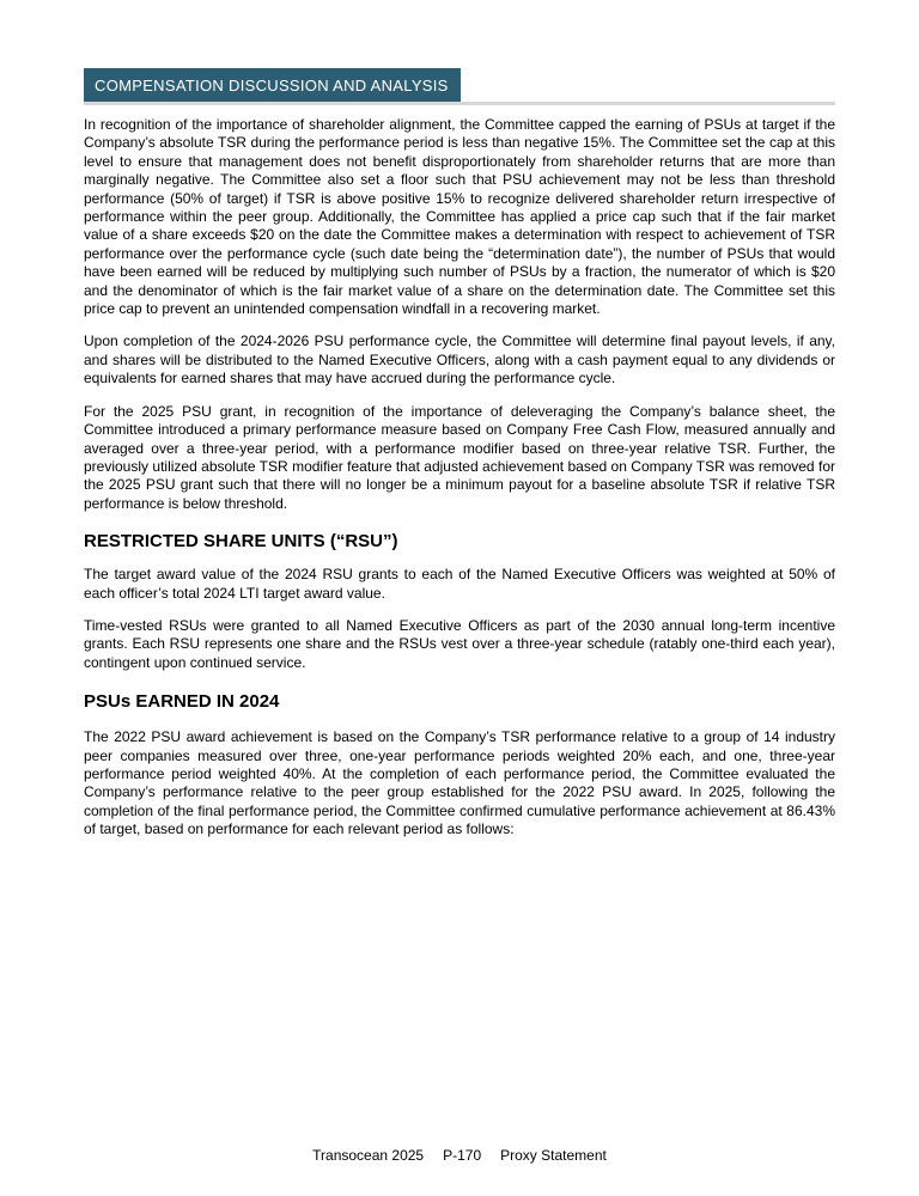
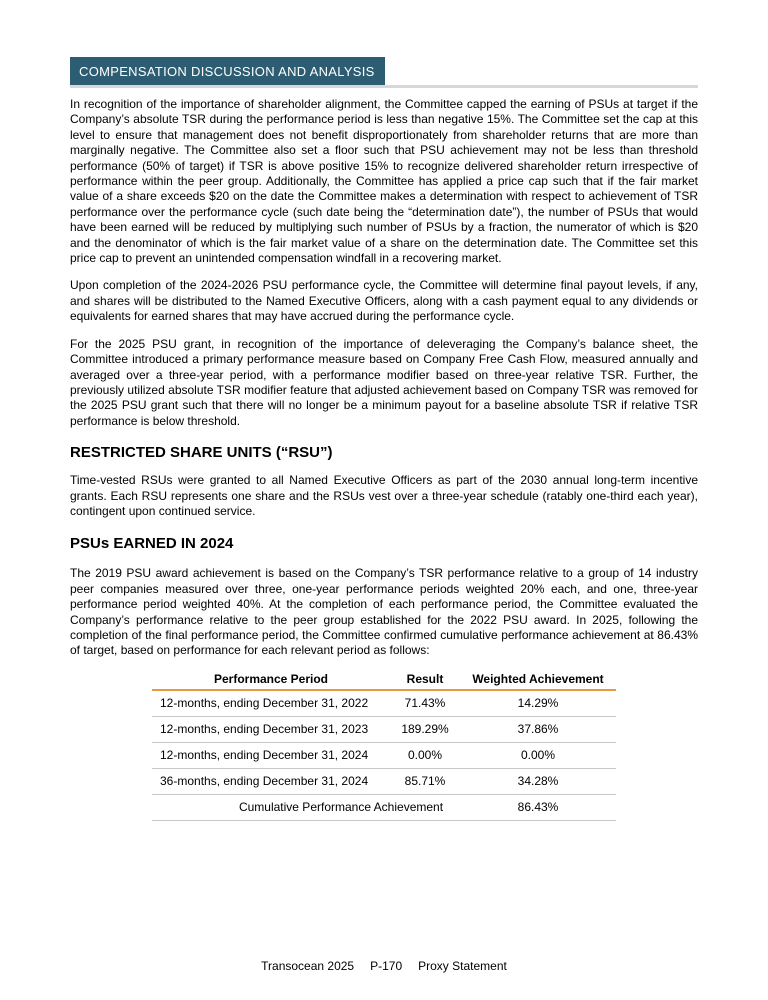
  COMPENSATION DISCUSSION AND ANALYSIS
  In recognition of the importance of shareholder alignment, the Committee capped the earning of PSUs at target if the Company’s absolute TSR during the performance period is less than negative 15%. The Committee set the cap at this level to ensure that management does not benefit disproportionately from shareholder returns that are more than marginally negative. The Committee also set a floor such that PSU achievement may not be less than threshold performance (50% of target) if TSR is above positive 15% to recognize delivered shareholder return irrespective of performance within the peer group. Additionally, the Committee has applied a price cap such that if the fair market value of a share exceeds $20 on the date the Committee makes a determination with respect to achievement of TSR performance over the performance cycle (such date being the “determination date”), the number of PSUs that would have been earned will be reduced by multiplying such number of PSUs by a fraction, the numerator of which is $20 and the denominator of which is the fair market value of a share on the determination date. The Committee set this price cap to prevent an unintended compensation windfall in a recovering market.
  Upon completion of the 2024-2026 PSU performance cycle, the Committee will determine final payout levels, if any, and shares will be distributed to the Named Executive Officers, along with a cash payment equal to any dividends or equivalents for earned shares that may have accrued during the performance cycle.
  For the 2025 PSU grant, in recognition of the importance of deleveraging the Company’s balance sheet, the Committee introduced a primary performance measure based on Company Free Cash Flow, measured annually and averaged over a three-year period, with a performance modifier based on three-year relative TSR. Further, the previously utilized absolute TSR modifier feature that adjusted achievement based on Company TSR was removed for the 2025 PSU grant such that there will no longer be a minimum payout for a baseline absolute TSR if relative TSR performance is below threshold.
  RESTRICTED SHARE UNITS (“RSU”)
- The target award value of the 2024 RSU grants to each of the Named Executive Officers was weighted at 50% of each officer’s total 2024 LTI target award value.
  Time-vested RSUs were granted to all Named Executive Officers as part of the 2030 annual long-term incentive grants. Each RSU represents one share and the RSUs vest over a three-year schedule (ratably one-third each year), contingent upon continued service.
  PSUs EARNED IN 2024
- The 2022 PSU award achievement is based on the Company’s TSR performance relative to a group of 14 industry peer companies measured over three, one-year performance periods weighted 20% each, and one, three-year performance period weighted 40%. At the completion of each performance period, the Committee evaluated the Company’s performance relative to the peer group established for the 2022 PSU award. In 2025, following the completion of the final performance period, the Committee confirmed cumulative performance achievement at 86.43% of target, based on performance for each relevant period as follows:
+ The 2019 PSU award achievement is based on the Company’s TSR performance relative to a group of 14 industry peer companies measured over three, one-year performance periods weighted 20% each, and one, three-year performance period weighted 40%. At the completion of each performance period, the Committee evaluated the Company’s performance relative to the peer group established for the 2022 PSU award. In 2025, following the completion of the final performance period, the Committee confirmed cumulative performance achievement at 86.43% of target, based on performance for each relevant period as follows:
+ Performance Period	Result	Weighted Achievement
+ 12-months, ending December 31, 2022	71.43%	14.29%
+ 12-months, ending December 31, 2023	189.29%	37.86%
+ 12-months, ending December 31, 2024	0.00%	0.00%
+ 36-months, ending December 31, 2024	85.71%	34.28%
+ Cumulative Performance Achievement	86.43%
  Transocean 2025 P-170 Proxy Statement
